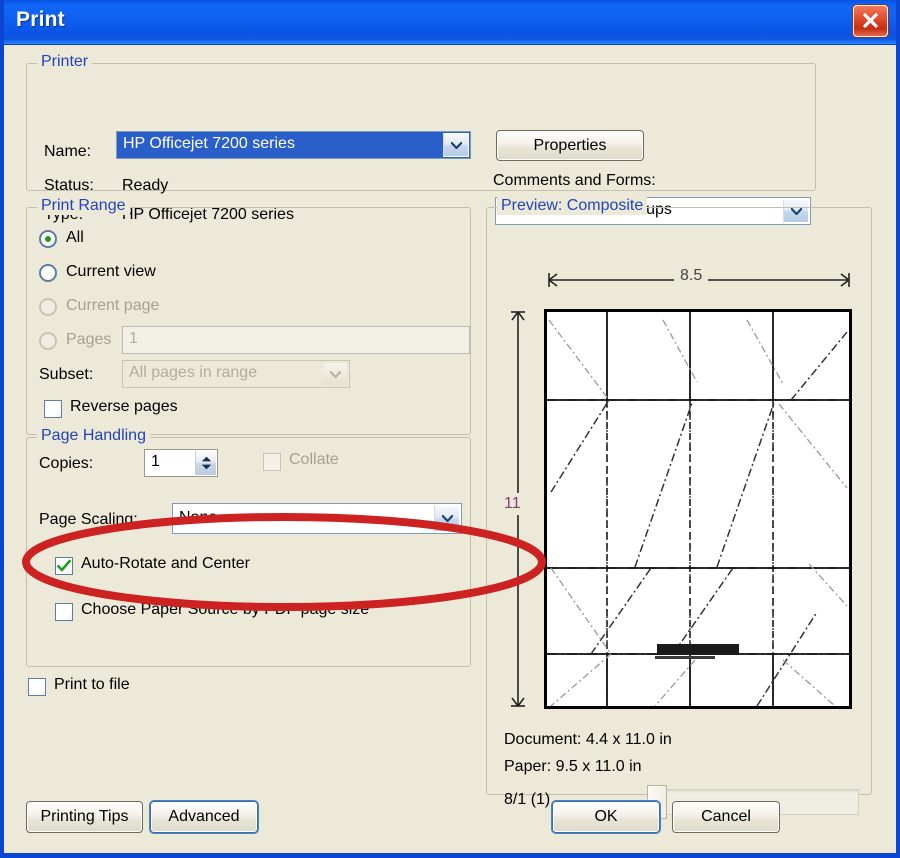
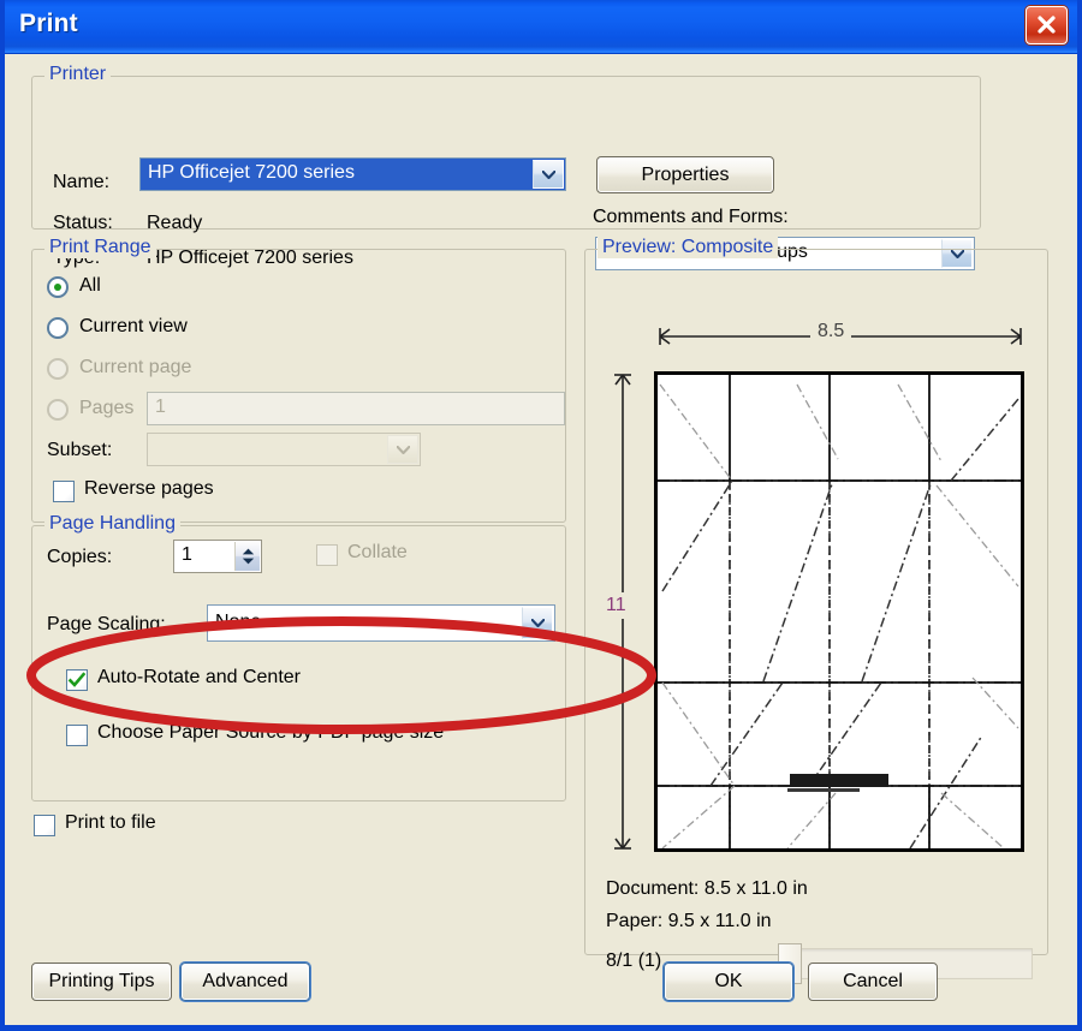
  Print
  Printer
  Name:
  HP Officejet 7200 series
  Status:
  Ready
  P Officejet 7200 series
  Properties
  Comments and Forms:
  Print Range
  All
  Current view
  Current page
  Pages
  1
  Subset:
- All pages in range
  Reverse pages
  Page Handling
  Copies:
  1
  Collate
  Page Scaling:
  Auto-Rotate and Center
  Print to file
  Preview: Composite
  8.5
  11
- Document: 4.4 x 11.0 in
+ Document: 8.5 x 11.0 in
  Paper: 9.5 x 11.0 in
  8/1 (1)
  Printing Tips
  Advanced
  OK
  Cancel
